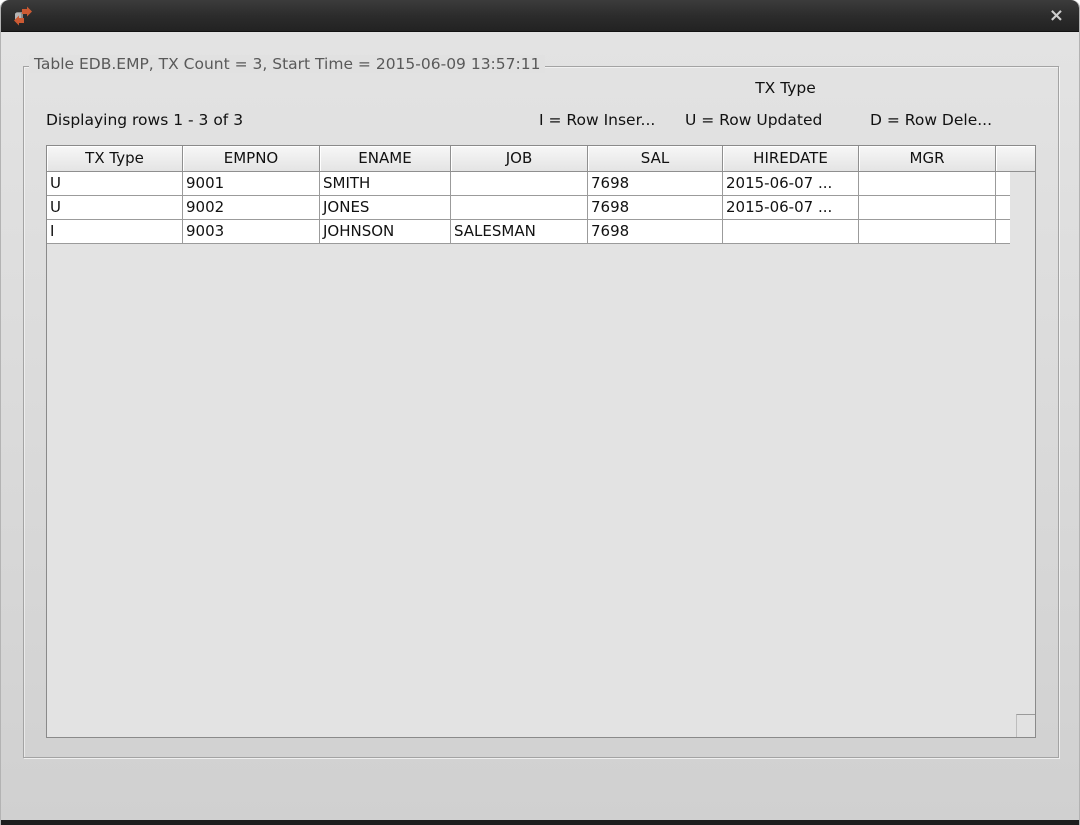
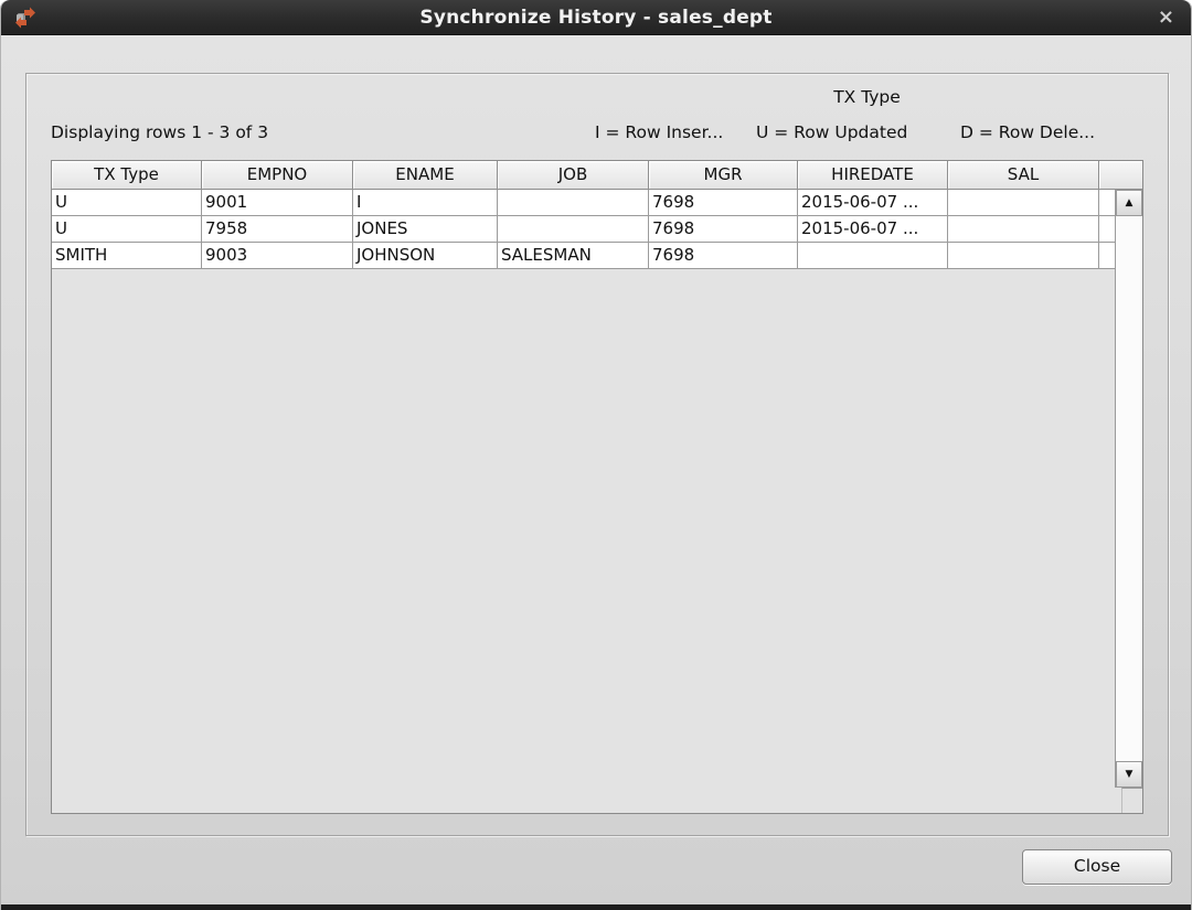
+ Synchronize History - sales_dept
  ×
- Table EDB.EMP, TX Count = 3, Start Time = 2015-06-09 13:57:11
  TX Type
  Displaying rows 1 - 3 of 3
  I = Row Inser...
  U = Row Updated
  D = Row Dele...
  TX Type
  EMPNO
  ENAME
  JOB
- SAL
+ MGR
  HIREDATE
- MGR
+ SAL
  U
  9001
- SMITH
+ I
  7698
  2015-06-07 ...
  U
- 9002
+ 7958
  JONES
  7698
  2015-06-07 ...
- I
+ SMITH
  9003
  JOHNSON
  SALESMAN
  7698
+ ▲
+ ▼
+ Close
